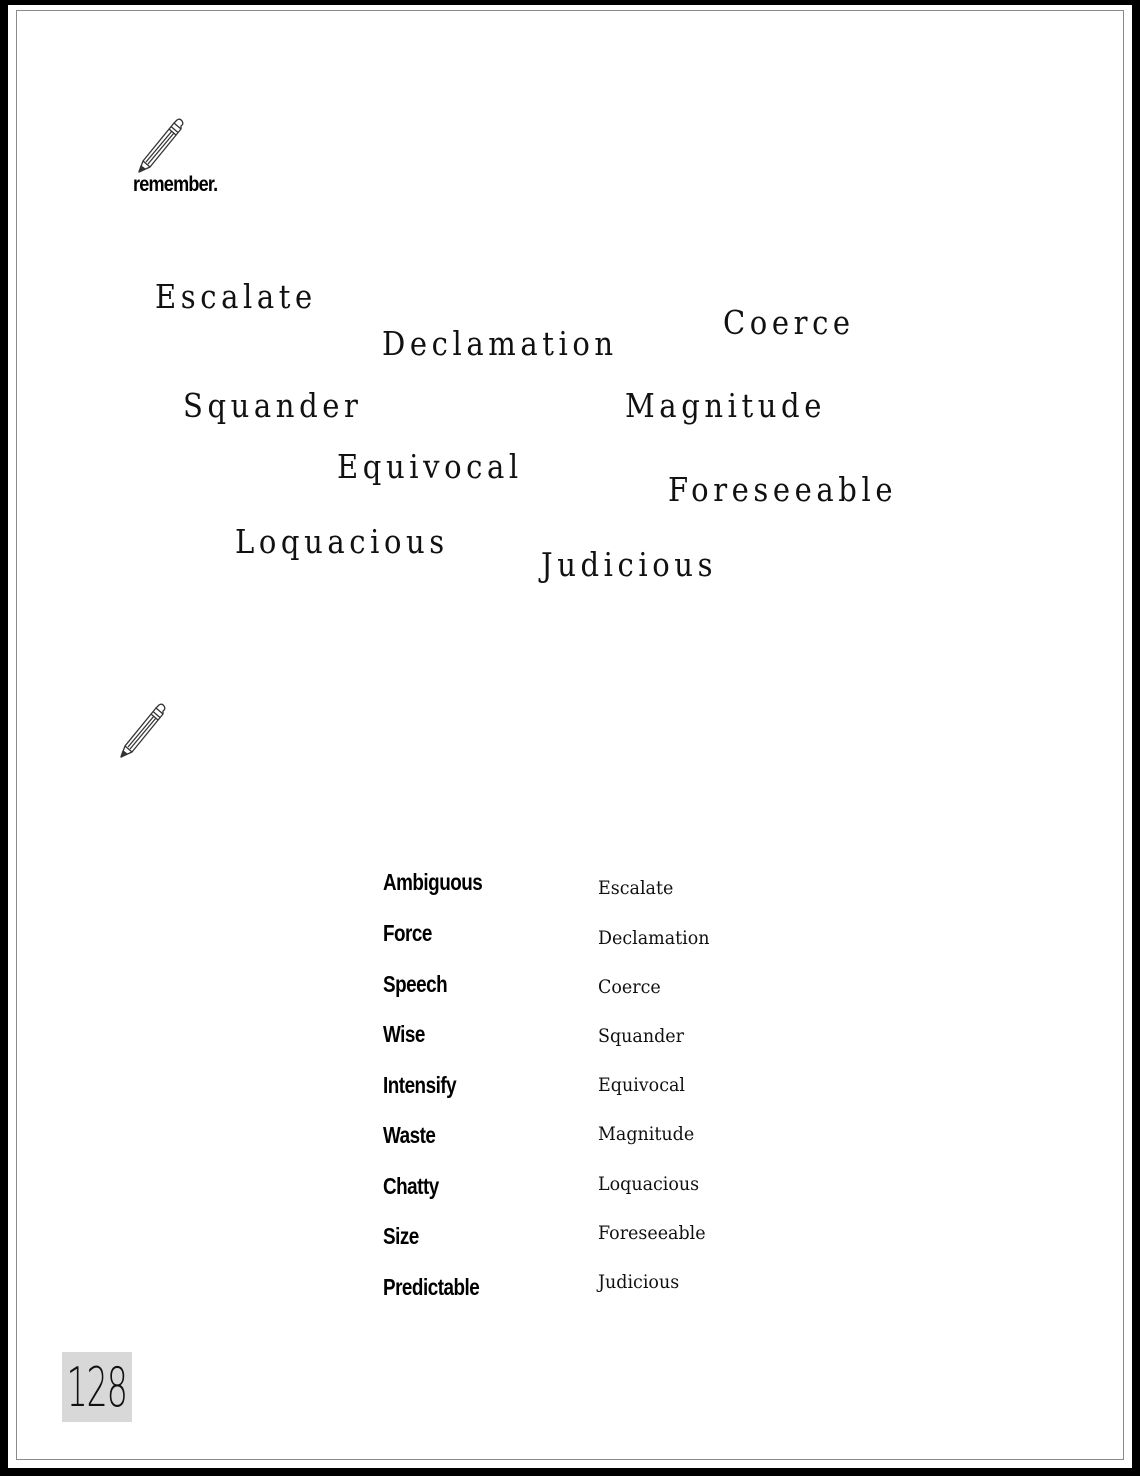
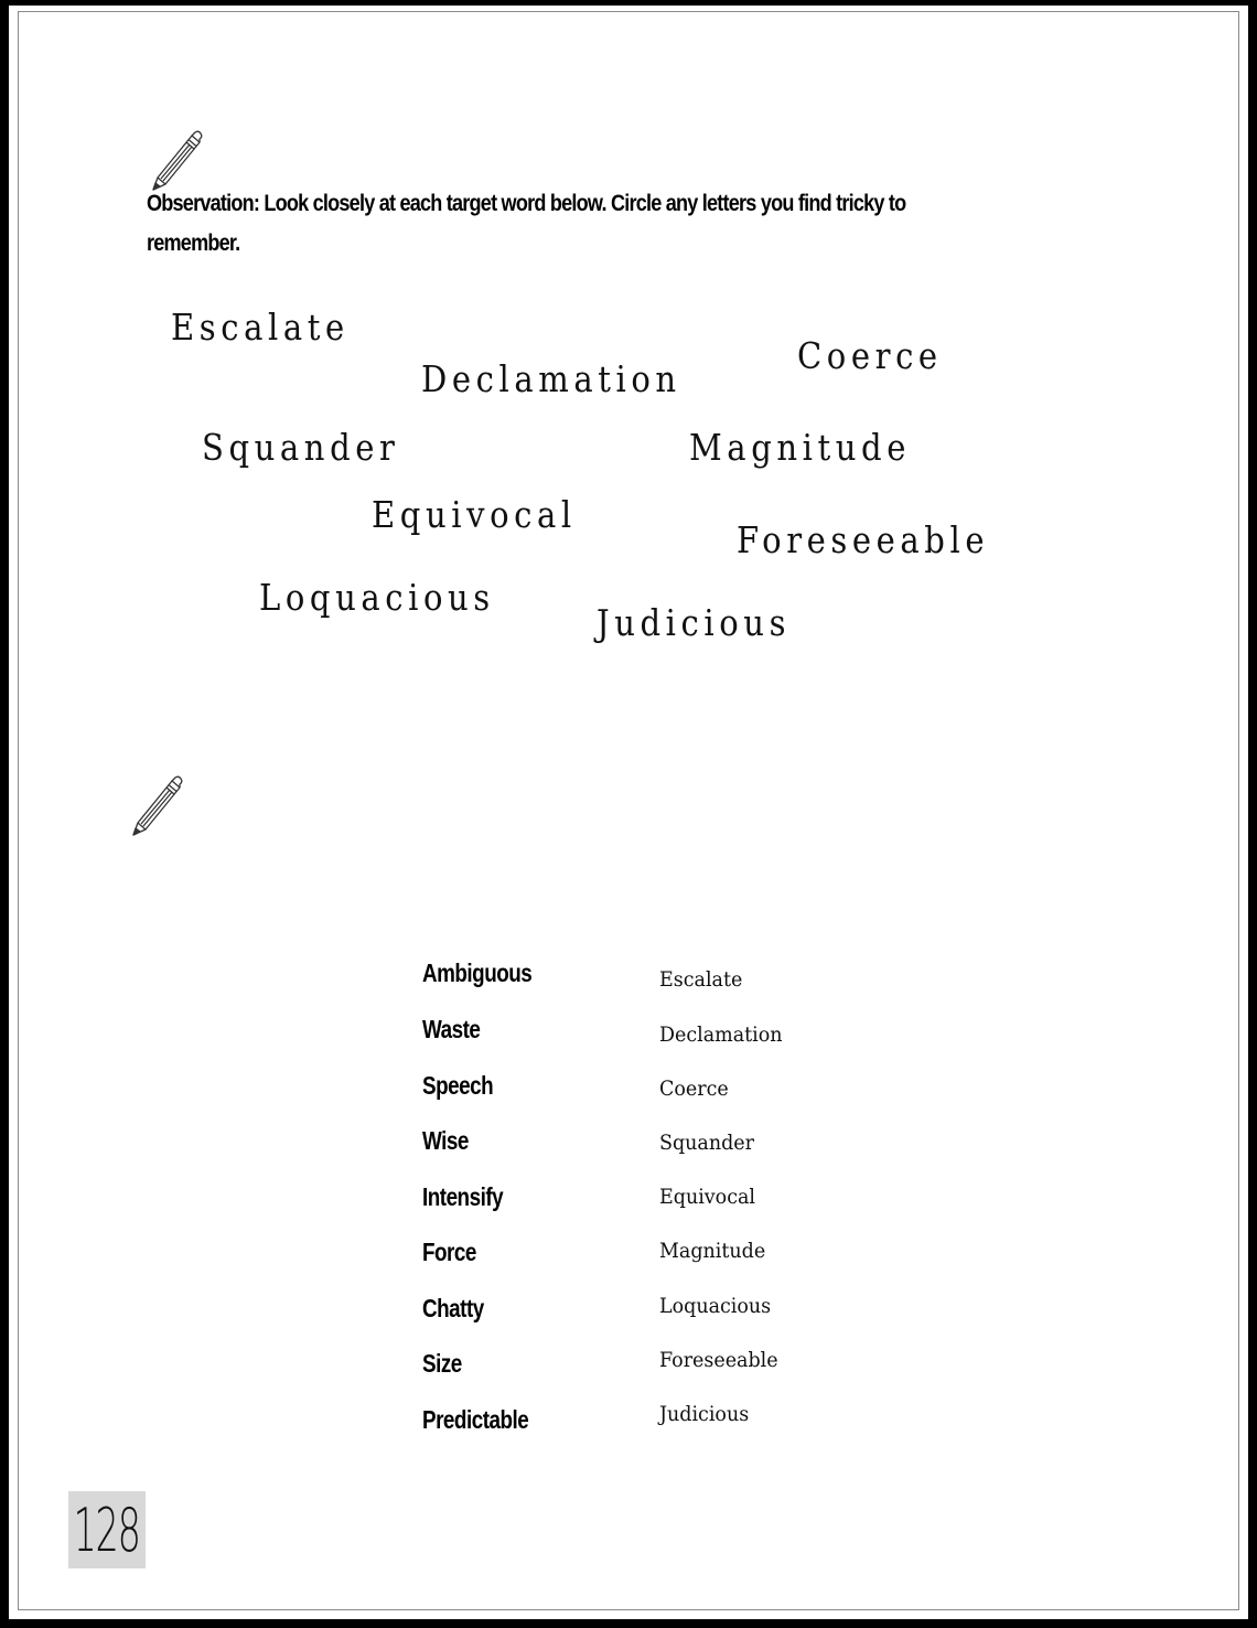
+ Observation: Look closely at each target word below. Circle any letters you find tricky to
  remember.
  Escalate
  Declamation
  Coerce
  Squander
  Magnitude
  Equivocal
  Foreseeable
  Loquacious
  Judicious
  Ambiguous
- Force
+ Waste
  Speech
  Wise
  Intensify
- Waste
+ Force
  Chatty
  Size
  Predictable
  Escalate
  Declamation
  Coerce
  Squander
  Equivocal
  Magnitude
  Loquacious
  Foreseeable
  Judicious
  128
